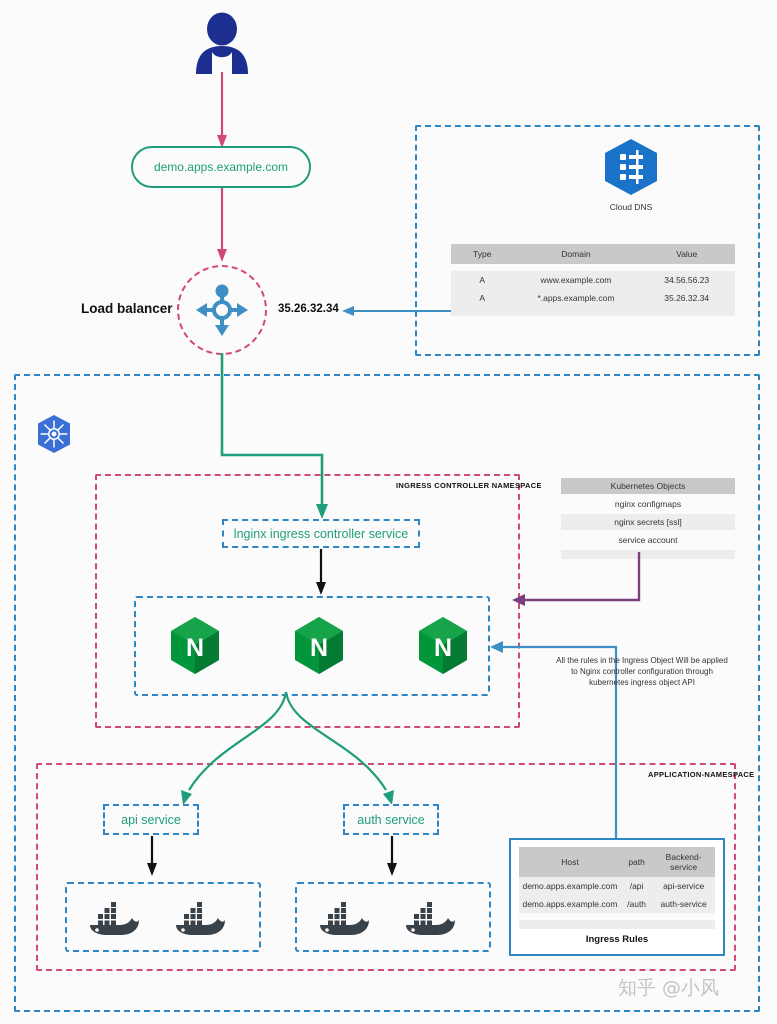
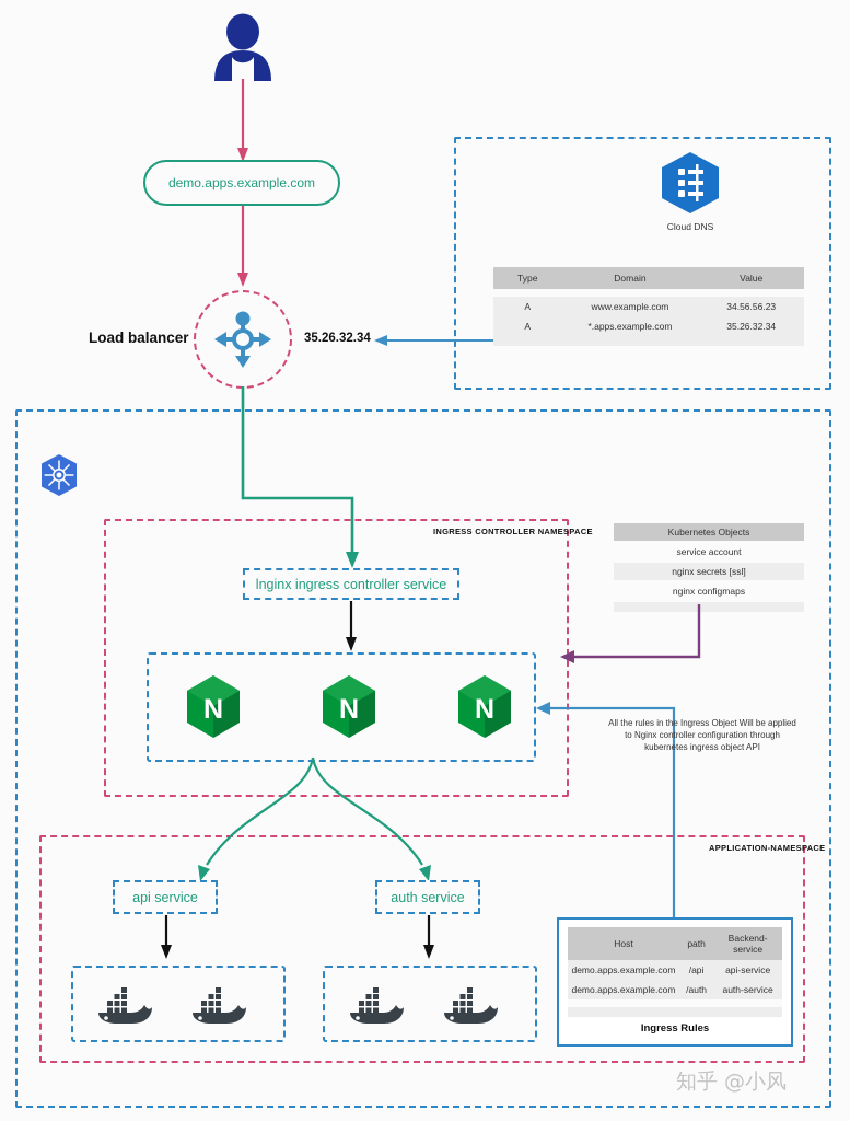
  INGRESS CONTROLLER NAMESPACE
  APPLICATION-NAMESPACE
  demo.apps.example.com
  Load balancer
  35.26.32.34
  Cloud DNS
  Type	Domain	Value
  A	www.example.com	34.56.56.23
  A	*.apps.example.com	35.26.32.34
  lnginx ingress controller service
  N
  N
  N
  Kubernetes Objects
- nginx configmaps
+ service account
  nginx secrets [ssl]
- service account
+ nginx configmaps
  All the rules in the Ingress Object Will be applied to Nginx controller configuration through kubernetes ingress object API
  api service
  auth service
  Host	path	Backend-service
  demo.apps.example.com	/api	api-service
  demo.apps.example.com	/auth	auth-service
  Ingress Rules
  知乎 @小风
